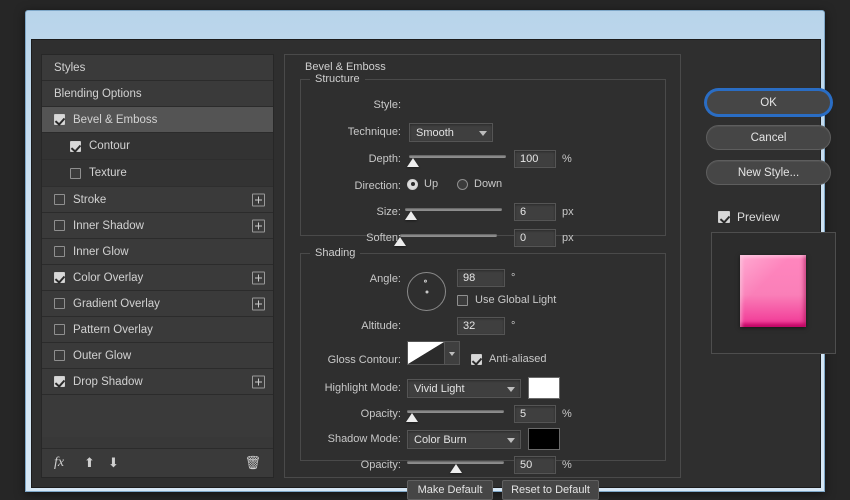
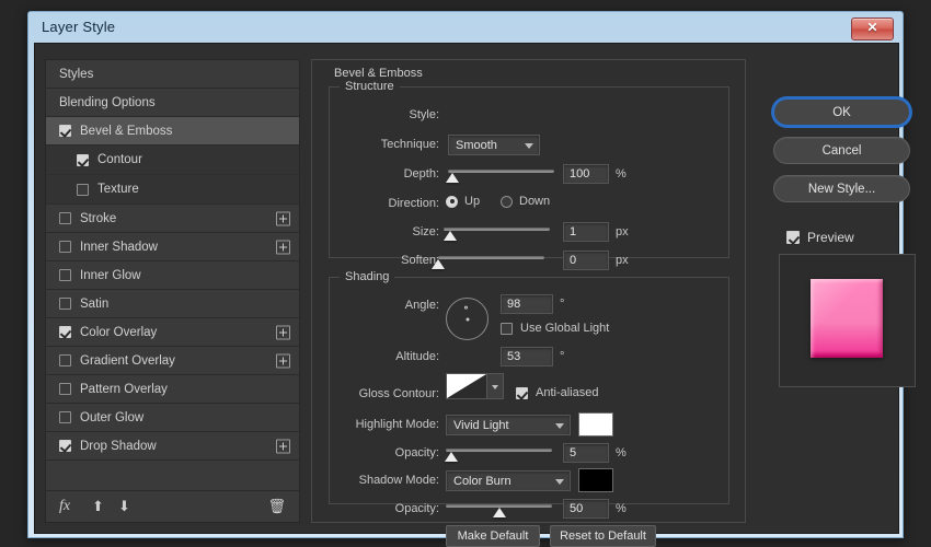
+ Layer Style
+ ✕
  Styles
  Blending Options
  Bevel & Emboss
  Contour
  Texture
  Stroke
  Inner Shadow
  Inner Glow
+ Satin
  Color Overlay
  Gradient Overlay
  Pattern Overlay
  Outer Glow
  Drop Shadow
  fx
  ⬆
  ⬇
  🗑
  Bevel & Emboss
  Structure
  Style:
  Technique:
  Smooth
  Depth:
  100
  %
  Direction:
  Up
  Down
  Size:
- 6
+ 1
  px
  Soften:
  0
  px
  Shading
  Angle:
  98
  °
  Use Global Light
  Altitude:
- 32
+ 53
  °
  Gloss Contour:
  Anti-aliased
  Highlight Mode:
  Vivid Light
  Opacity:
  5
  %
  Shadow Mode:
  Color Burn
  Opacity:
  50
  %
  Make Default
  Reset to Default
  OK
  Cancel
  New Style...
  Preview
